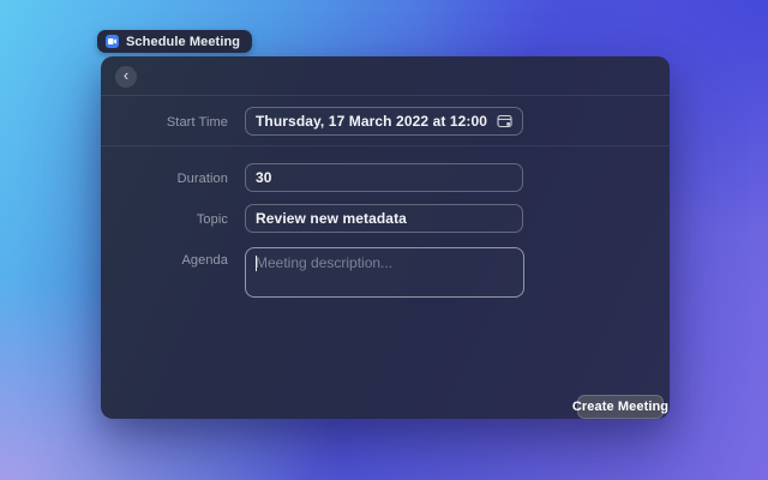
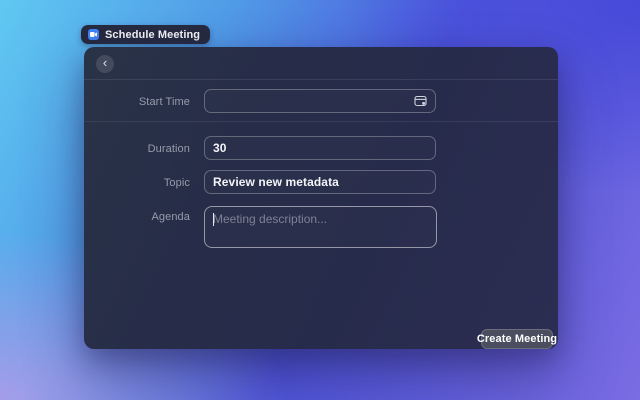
  Schedule Meeting
  ‹
  Start Time
- Thursday, 17 March 2022 at 12:00
  Duration
  30
  Topic
  Review new metadata
  Agenda
  Meeting description...
  Create Meeting
